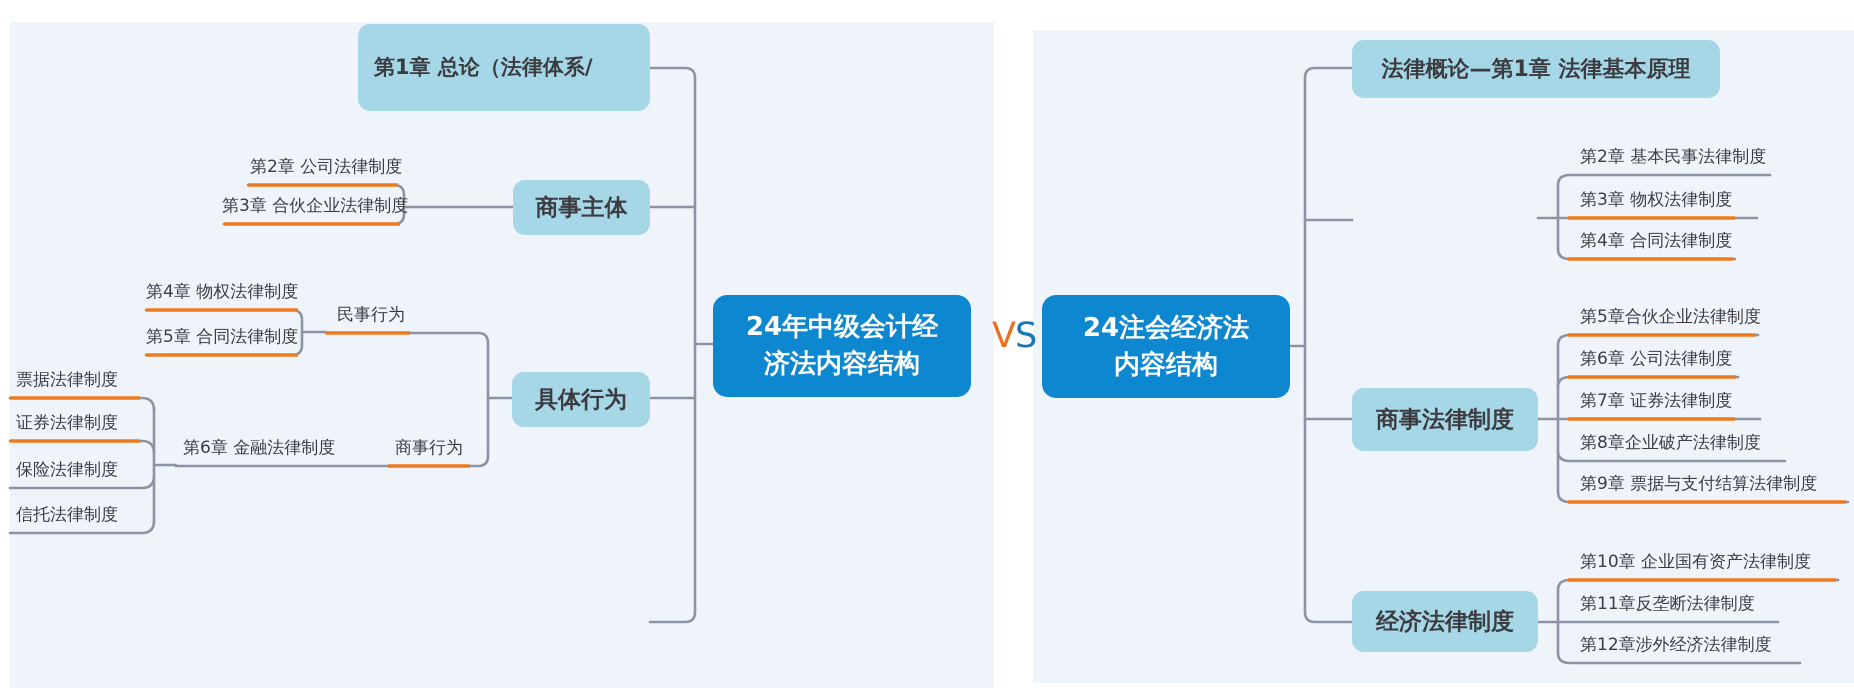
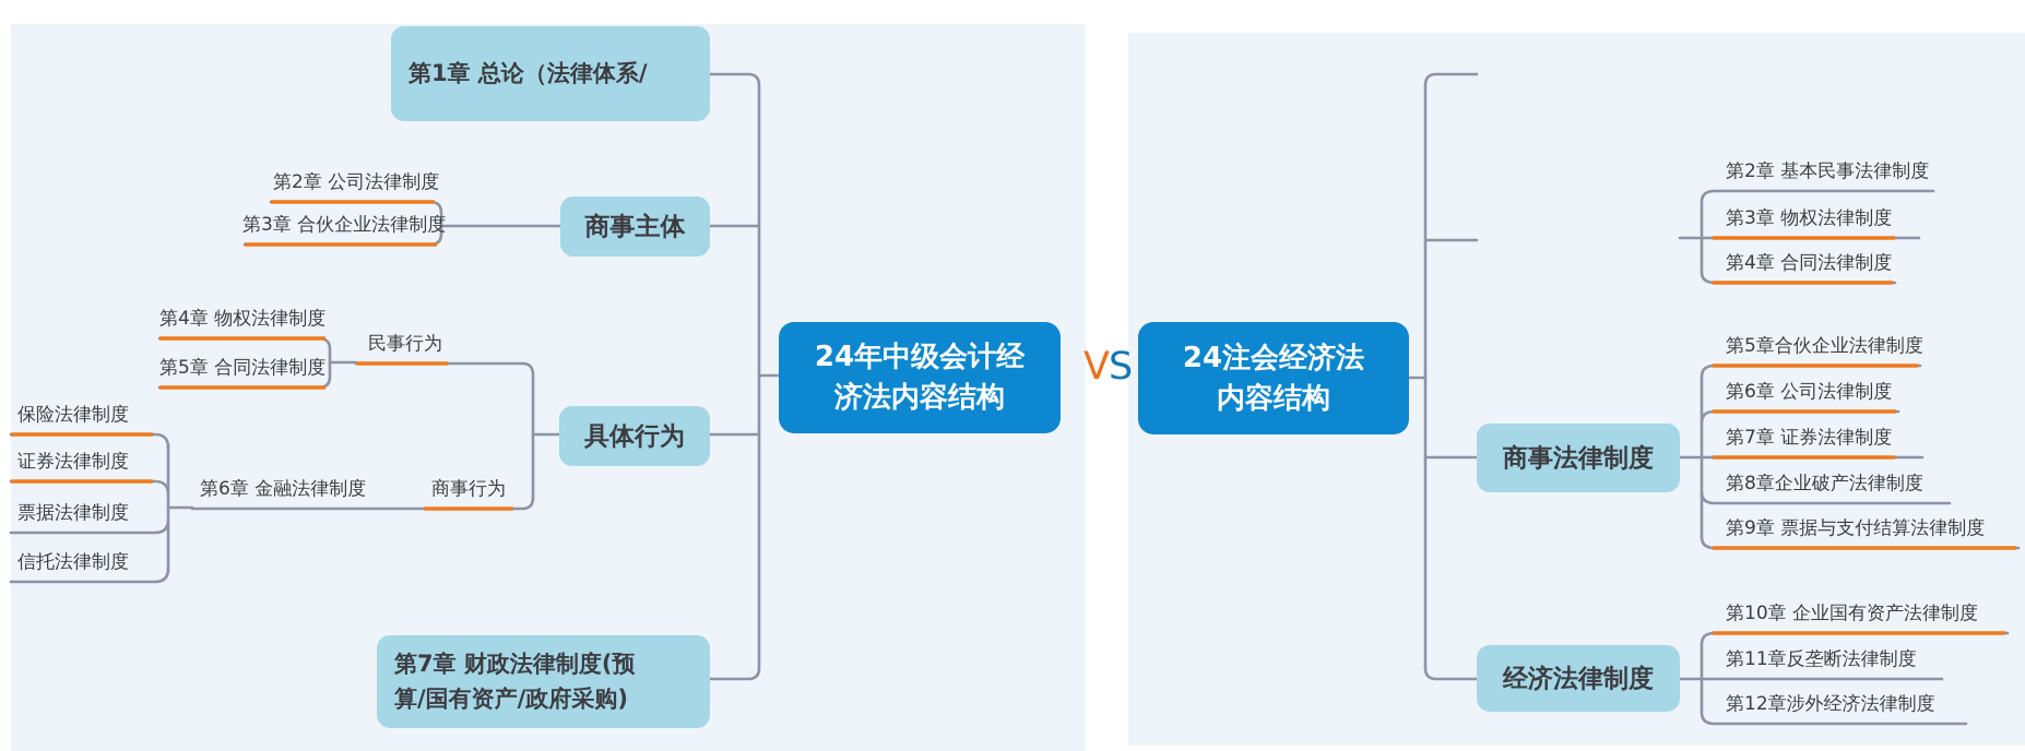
  24年中级会计经
  济法内容结构
  第1章 总论（法律体系/
  商事主体
  具体行为
+ 第7章 财政法律制度(预
+ 算/国有资产/政府采购)
  第2章 公司法律制度
  第3章 合伙企业法律制度
  第4章 物权法律制度
  第5章 合同法律制度
  民事行为
  第6章 金融法律制度
  商事行为
- 票据法律制度
+ 保险法律制度
  证券法律制度
- 保险法律制度
+ 票据法律制度
  信托法律制度
  VS
  24注会经济法
  内容结构
- 法律概论—第1章 法律基本原理
  商事法律制度
  经济法律制度
  第2章 基本民事法律制度
  第3章 物权法律制度
  第4章 合同法律制度
  第5章合伙企业法律制度
  第6章 公司法律制度
  第7章 证券法律制度
  第8章企业破产法律制度
  第9章 票据与支付结算法律制度
  第10章 企业国有资产法律制度
  第11章反垄断法律制度
  第12章涉外经济法律制度
